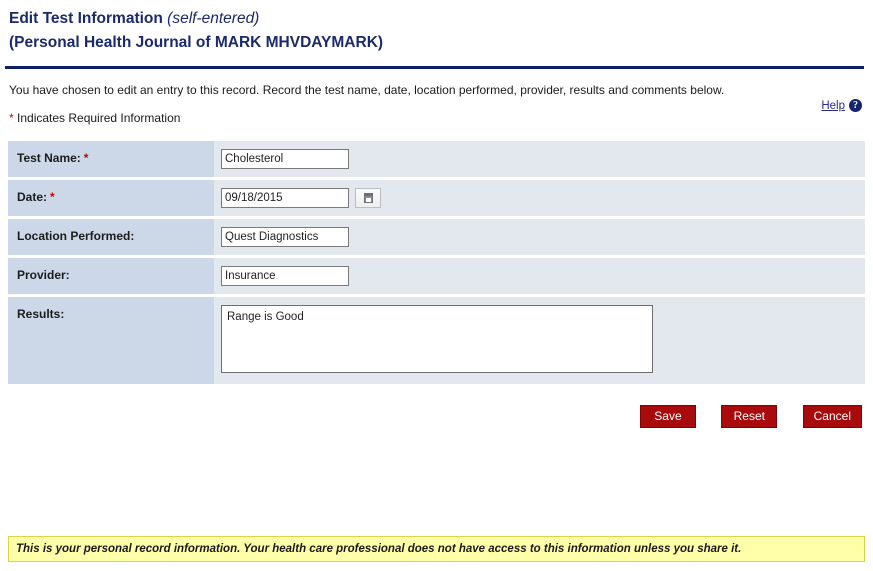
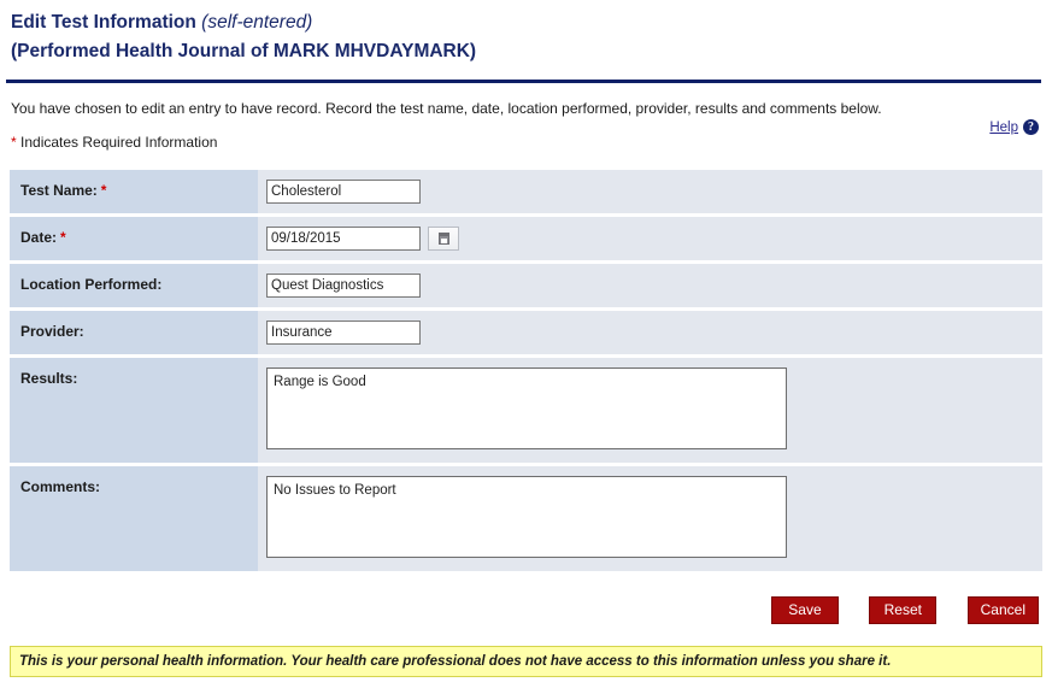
  Edit Test Information (self-entered)
- (Personal Health Journal of MARK MHVDAYMARK)
+ (Performed Health Journal of MARK MHVDAYMARK)
- You have chosen to edit an entry to this record. Record the test name, date, location performed, provider, results and comments below.
+ You have chosen to edit an entry to have record. Record the test name, date, location performed, provider, results and comments below.
  * Indicates Required Information
  Help
  ?
  Test Name: *	Cholesterol
  Date: *	09/18/2015
  Location Performed:	Quest Diagnostics
  Provider:	Insurance
  Results:	Range is Good
+ Comments:	No Issues to Report
  Save Reset Cancel
- This is your personal record information. Your health care professional does not have access to this information unless you share it.
+ This is your personal health information. Your health care professional does not have access to this information unless you share it.
